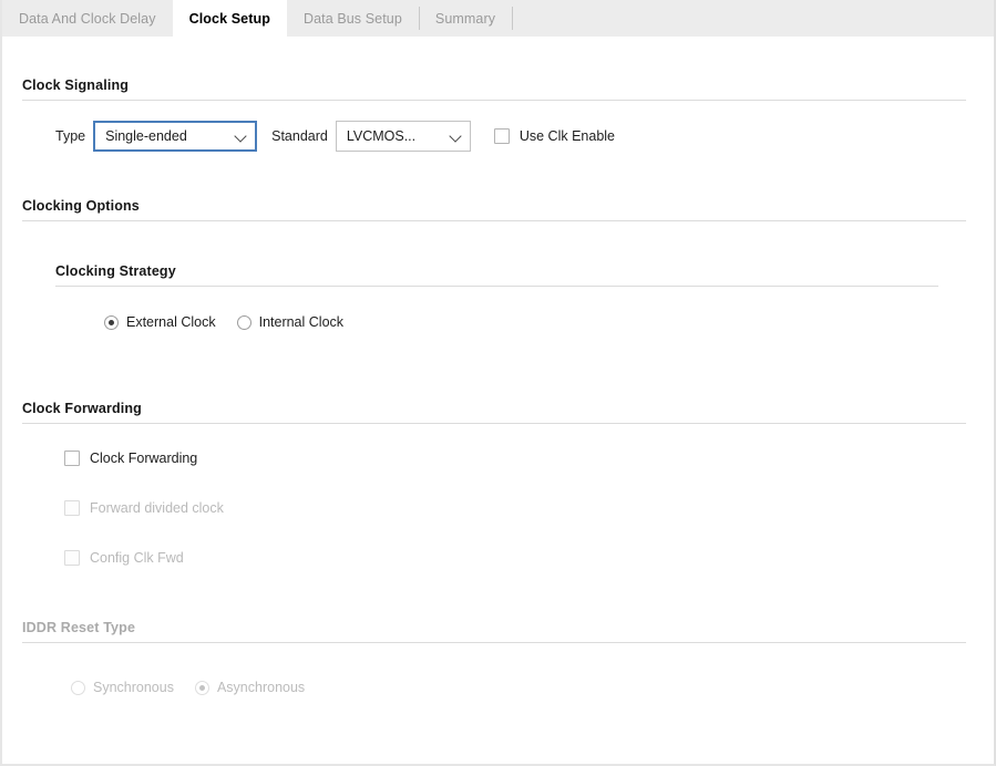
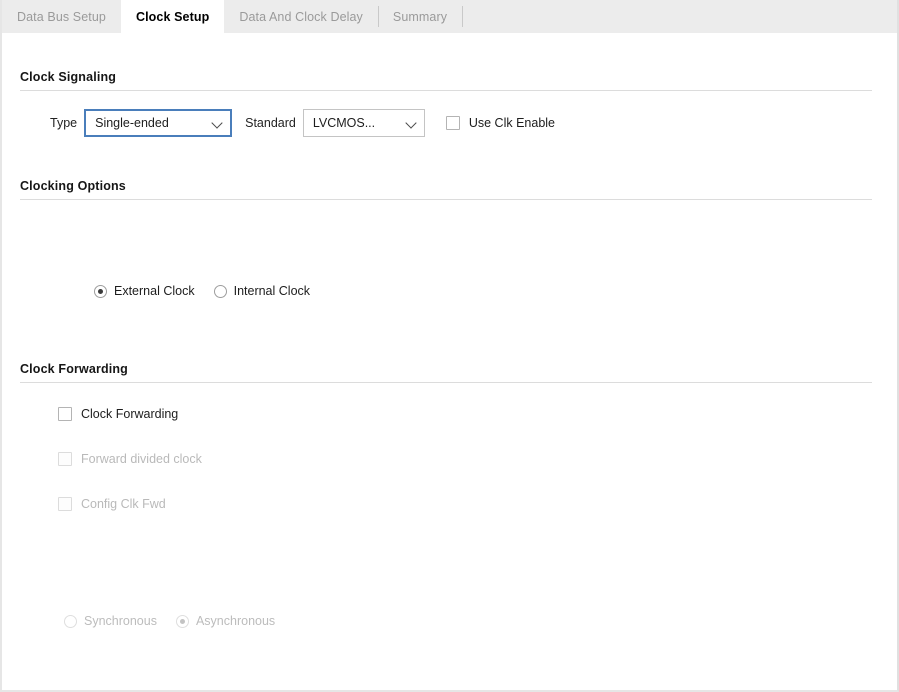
- Data And Clock Delay
+ Data Bus Setup
  Clock Setup
- Data Bus Setup
+ Data And Clock Delay
  Summary
  Clock Signaling
  Type
  Single-ended
  Standard
  LVCMOS...
  Use Clk Enable
  Clocking Options
- Clocking Strategy
  External Clock
  Internal Clock
  Clock Forwarding
  Clock Forwarding
  Forward divided clock
  Config Clk Fwd
- IDDR Reset Type
  Synchronous
  Asynchronous
